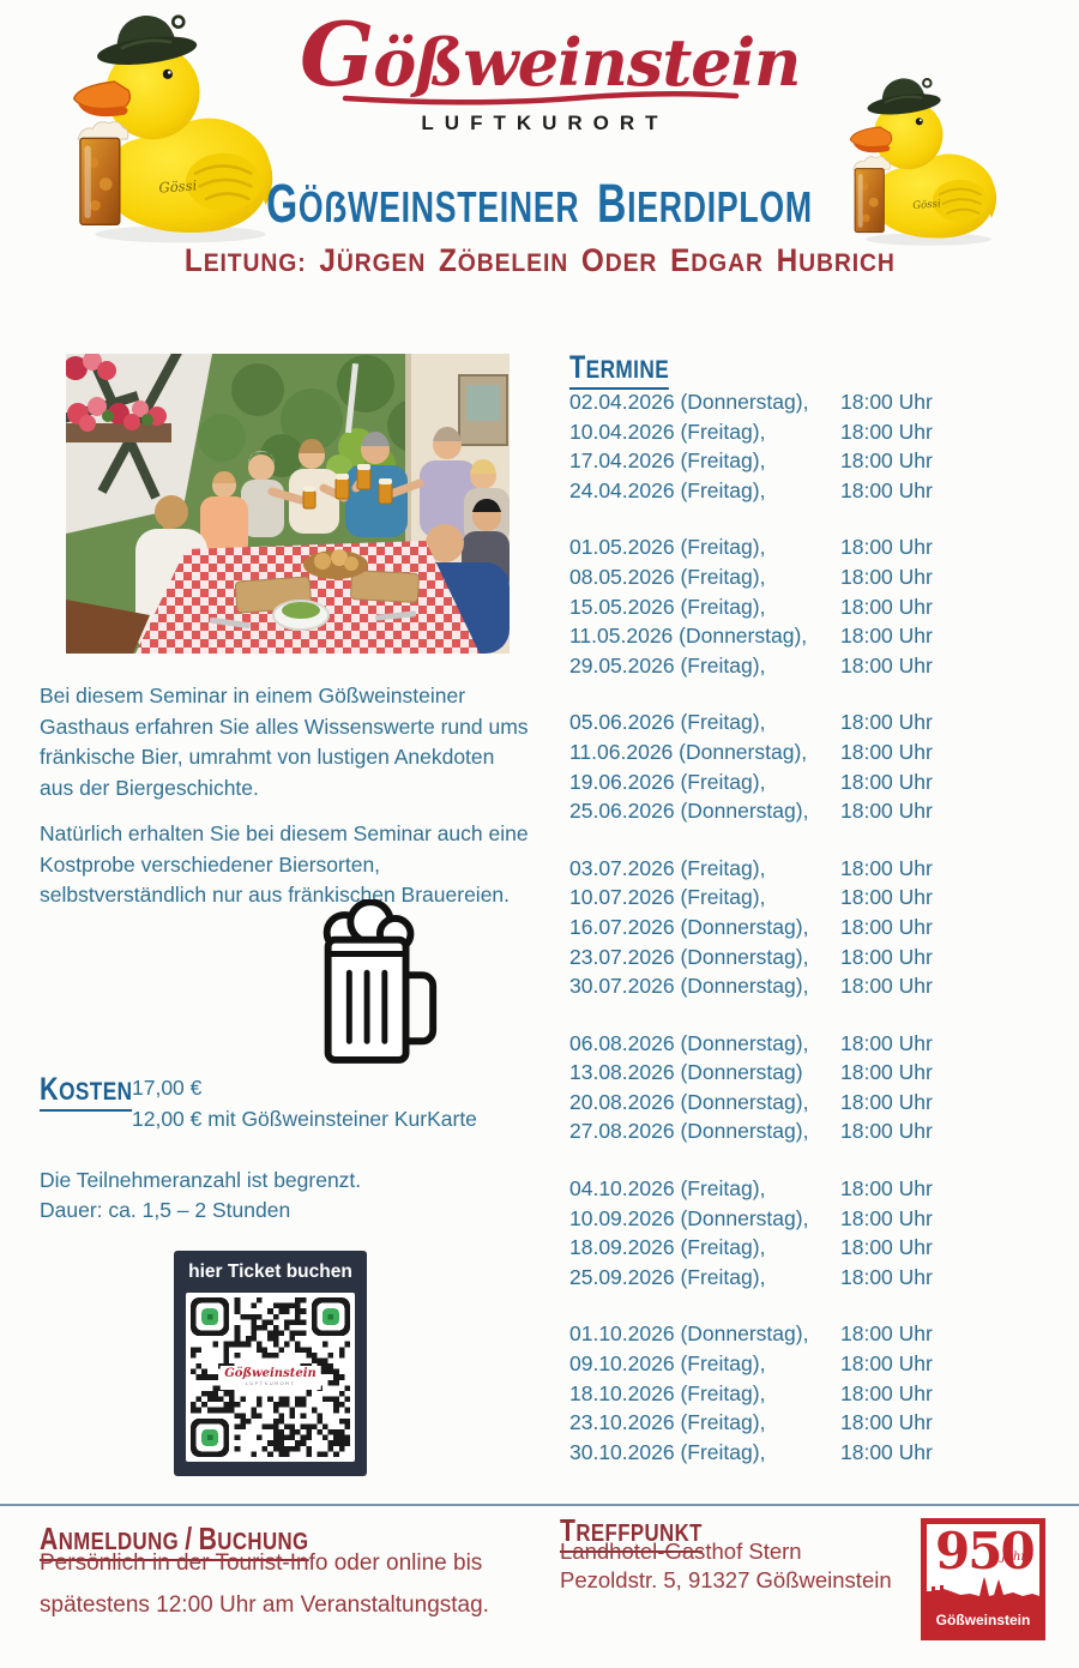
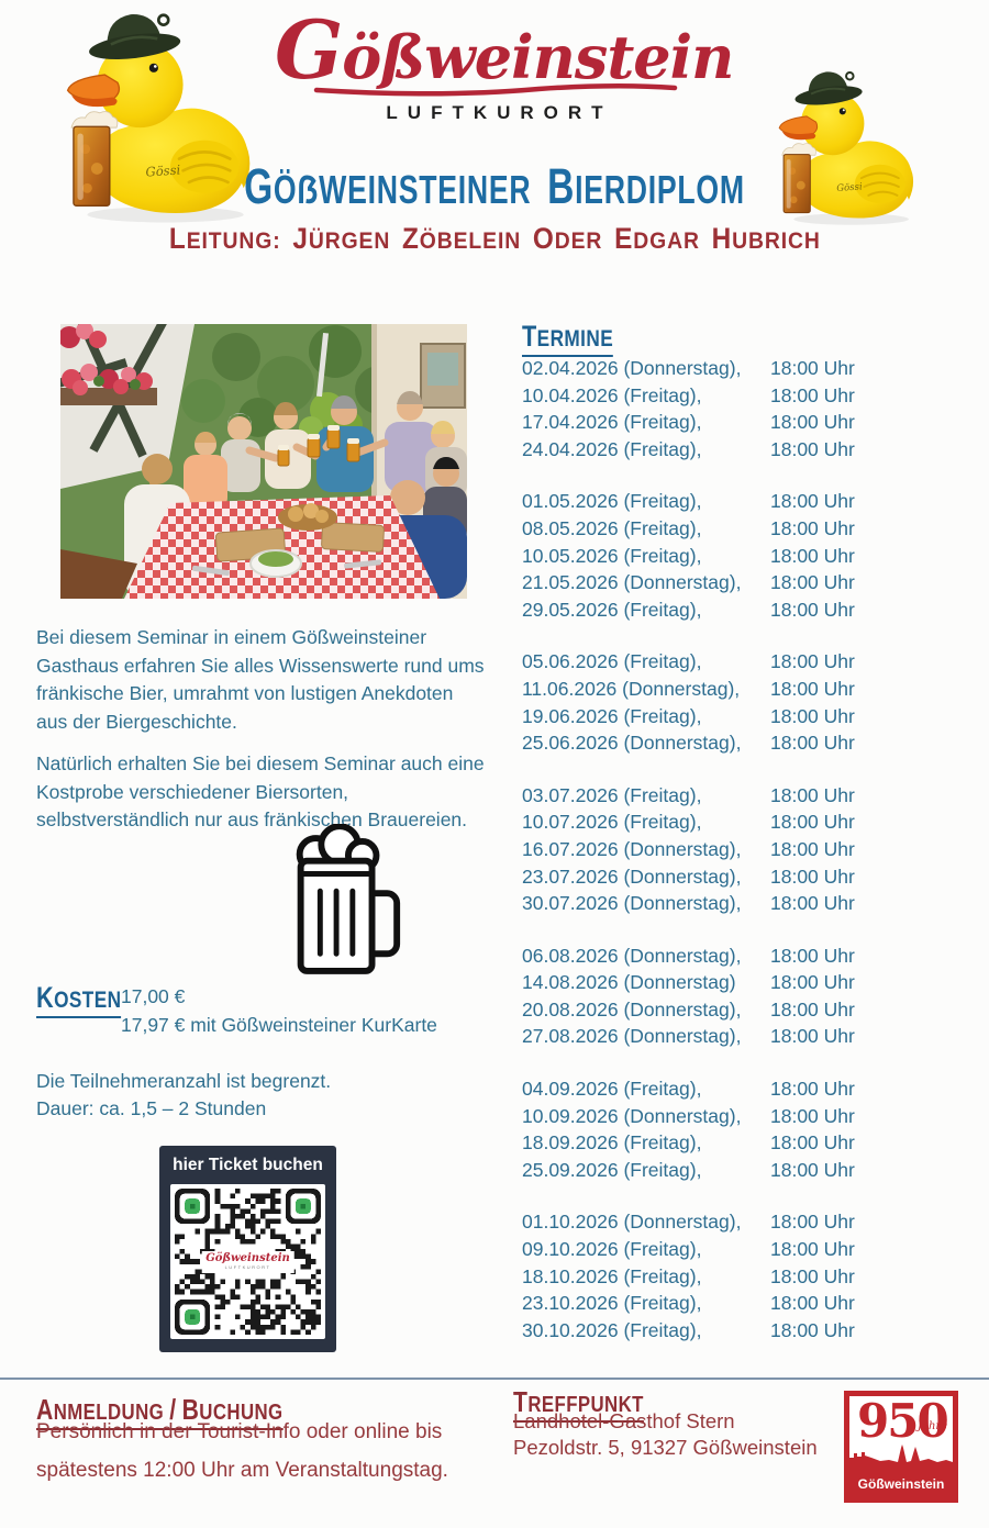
  Gößweinstein
  LUFTKURORT
  GÖẞWEINSTEINER BIERDIPLOM
  LEITUNG: JÜRGEN ZÖBELEIN ODER EDGAR HUBRICH
  Bei diesem Seminar in einem Gößweinsteiner Gasthaus erfahren Sie alles Wissenswerte rund ums fränkische Bier, umrahmt von lustigen Anekdoten aus der Biergeschichte.
  Natürlich erhalten Sie bei diesem Seminar auch eine Kostprobe verschiedener Biersorten, selbstverständlich nur aus fränkischen Brauereien.
  KOSTEN
  17,00 €
- 12,00 € mit Gößweinsteiner KurKarte
+ 17,97 € mit Gößweinsteiner KurKarte
  Die Teilnehmeranzahl ist begrenzt.
  Dauer: ca. 1,5 – 2 Stunden
  hier Ticket buchen
  Gößweinstein
  TERMINE
  02.04.2026 (Donnerstag),
  18:00 Uhr
  10.04.2026 (Freitag),
  18:00 Uhr
  17.04.2026 (Freitag),
  18:00 Uhr
  24.04.2026 (Freitag),
  18:00 Uhr
  01.05.2026 (Freitag),
  18:00 Uhr
  08.05.2026 (Freitag),
  18:00 Uhr
- 15.05.2026 (Freitag),
+ 10.05.2026 (Freitag),
  18:00 Uhr
- 11.05.2026 (Donnerstag),
+ 21.05.2026 (Donnerstag),
  18:00 Uhr
  29.05.2026 (Freitag),
  18:00 Uhr
  05.06.2026 (Freitag),
  18:00 Uhr
  11.06.2026 (Donnerstag),
  18:00 Uhr
  19.06.2026 (Freitag),
  18:00 Uhr
  25.06.2026 (Donnerstag),
  18:00 Uhr
  03.07.2026 (Freitag),
  18:00 Uhr
  10.07.2026 (Freitag),
  18:00 Uhr
  16.07.2026 (Donnerstag),
  18:00 Uhr
  23.07.2026 (Donnerstag),
  18:00 Uhr
  30.07.2026 (Donnerstag),
  18:00 Uhr
  06.08.2026 (Donnerstag),
  18:00 Uhr
- 13.08.2026 (Donnerstag)
+ 14.08.2026 (Donnerstag)
  18:00 Uhr
  20.08.2026 (Donnerstag),
  18:00 Uhr
  27.08.2026 (Donnerstag),
  18:00 Uhr
- 04.10.2026 (Freitag),
+ 04.09.2026 (Freitag),
  18:00 Uhr
  10.09.2026 (Donnerstag),
  18:00 Uhr
  18.09.2026 (Freitag),
  18:00 Uhr
  25.09.2026 (Freitag),
  18:00 Uhr
  01.10.2026 (Donnerstag),
  18:00 Uhr
  09.10.2026 (Freitag),
  18:00 Uhr
  18.10.2026 (Freitag),
  18:00 Uhr
  23.10.2026 (Freitag),
  18:00 Uhr
  30.10.2026 (Freitag),
  18:00 Uhr
  ANMELDUNG / BUCHUNG
  Persönlich in der Tourist-Info oder online bis
  spätestens 12:00 Uhr am Veranstaltungstag.
  TREFFPUNKT
  Landhotel-Gasthof Stern
  Pezoldstr. 5, 91327 Gößweinstein
  950
  Jahre
  Gößweinstein
